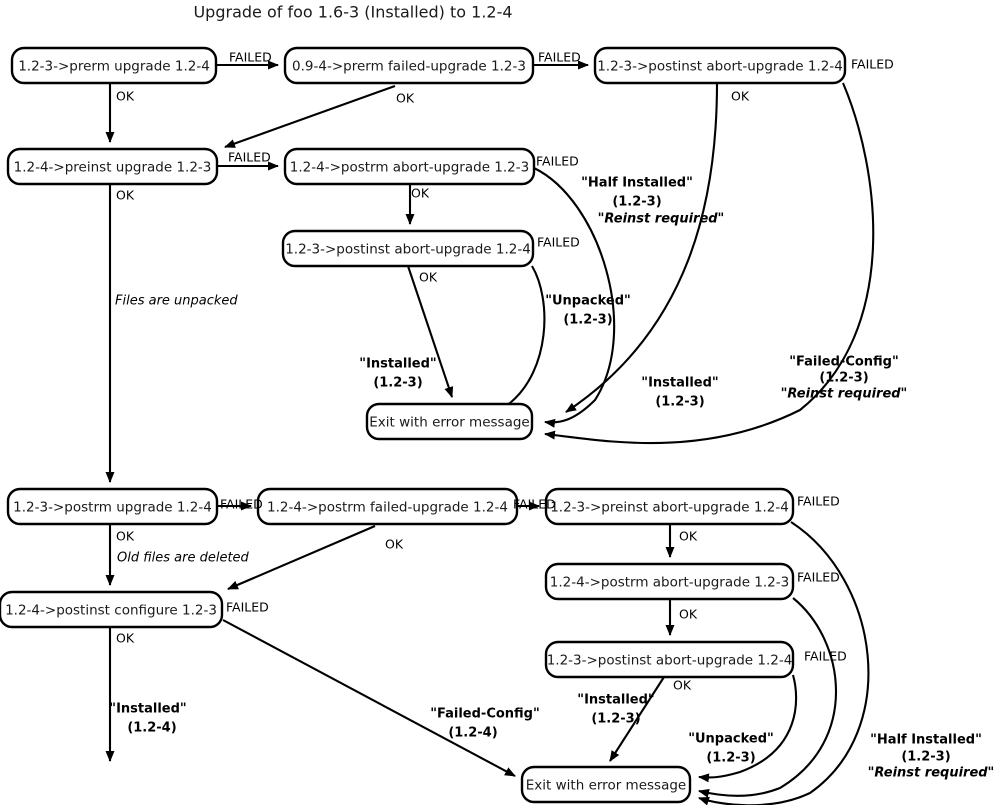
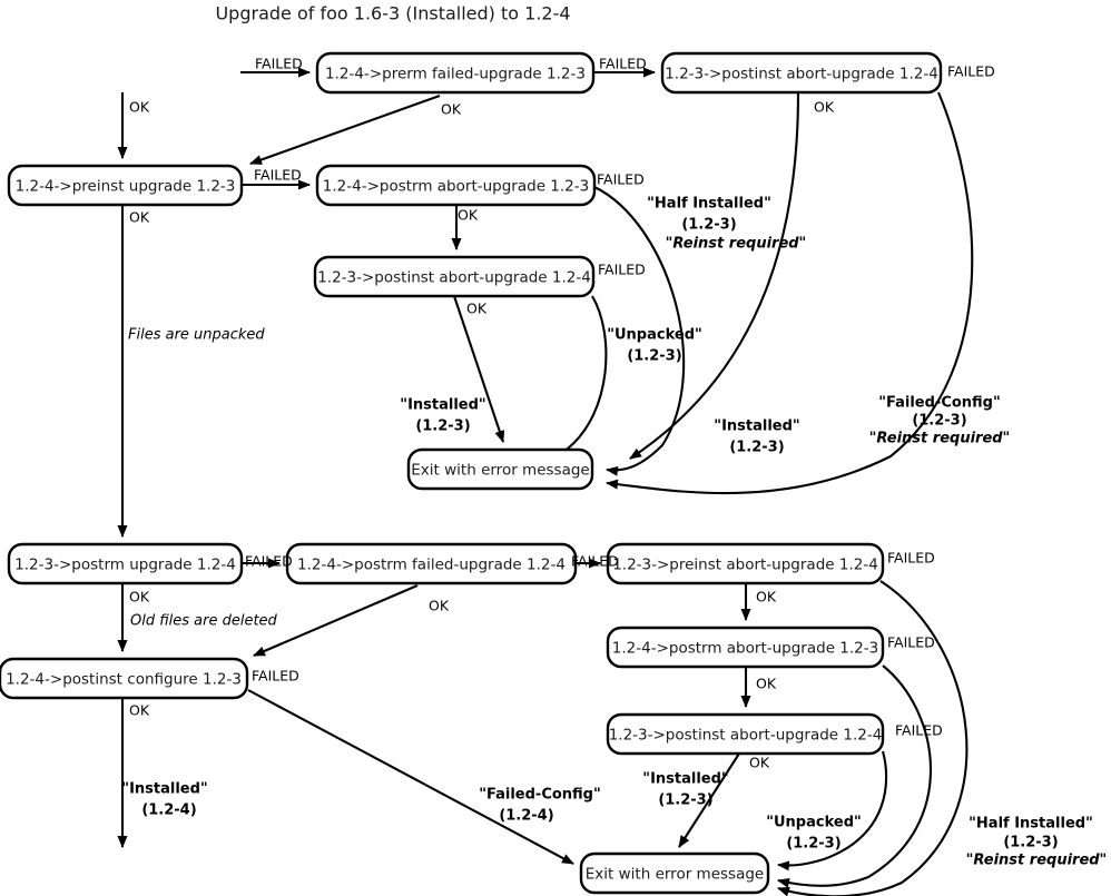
  Upgrade of foo 1.6-3 (Installed) to 1.2-4
- 1.2-3->prerm upgrade 1.2-4
- 0.9-4->prerm failed-upgrade 1.2-3
+ 1.2-4->prerm failed-upgrade 1.2-3
  1.2-3->postinst abort-upgrade 1.2-4
  1.2-4->preinst upgrade 1.2-3
  1.2-4->postrm abort-upgrade 1.2-3
  1.2-3->postinst abort-upgrade 1.2-4
  Exit with error message
  1.2-3->postrm upgrade 1.2-4
  1.2-4->postrm failed-upgrade 1.2-4
  1.2-3->preinst abort-upgrade 1.2-4
  1.2-4->postinst configure 1.2-3
  1.2-4->postrm abort-upgrade 1.2-3
  1.2-3->postinst abort-upgrade 1.2-4
  Exit with error message
  FAILED
  FAILED
  FAILED
  OK
  OK
  OK
  FAILED
  FAILED
  OK
  OK
  FAILED
  OK
  FAILED
  FAILED
  FAILED
  OK
  OK
  OK
  FAILED
  FAILED
  OK
  OK
  FAILED
  OK
  Files are unpacked
  Old files are deleted
  "Half Installed"
  (1.2-3)
  "Reinst required"
  "Unpacked"
  (1.2-3)
  "Installed"
  (1.2-3)
  "Installed"
  (1.2-3)
  "Failed-Config"
  (1.2-3)
  "Reinst required"
  "Installed"
  (1.2-4)
  "Failed-Config"
  (1.2-4)
  "Installed"
  (1.2-3)
  "Unpacked"
  (1.2-3)
  "Half Installed"
  (1.2-3)
  "Reinst required"
